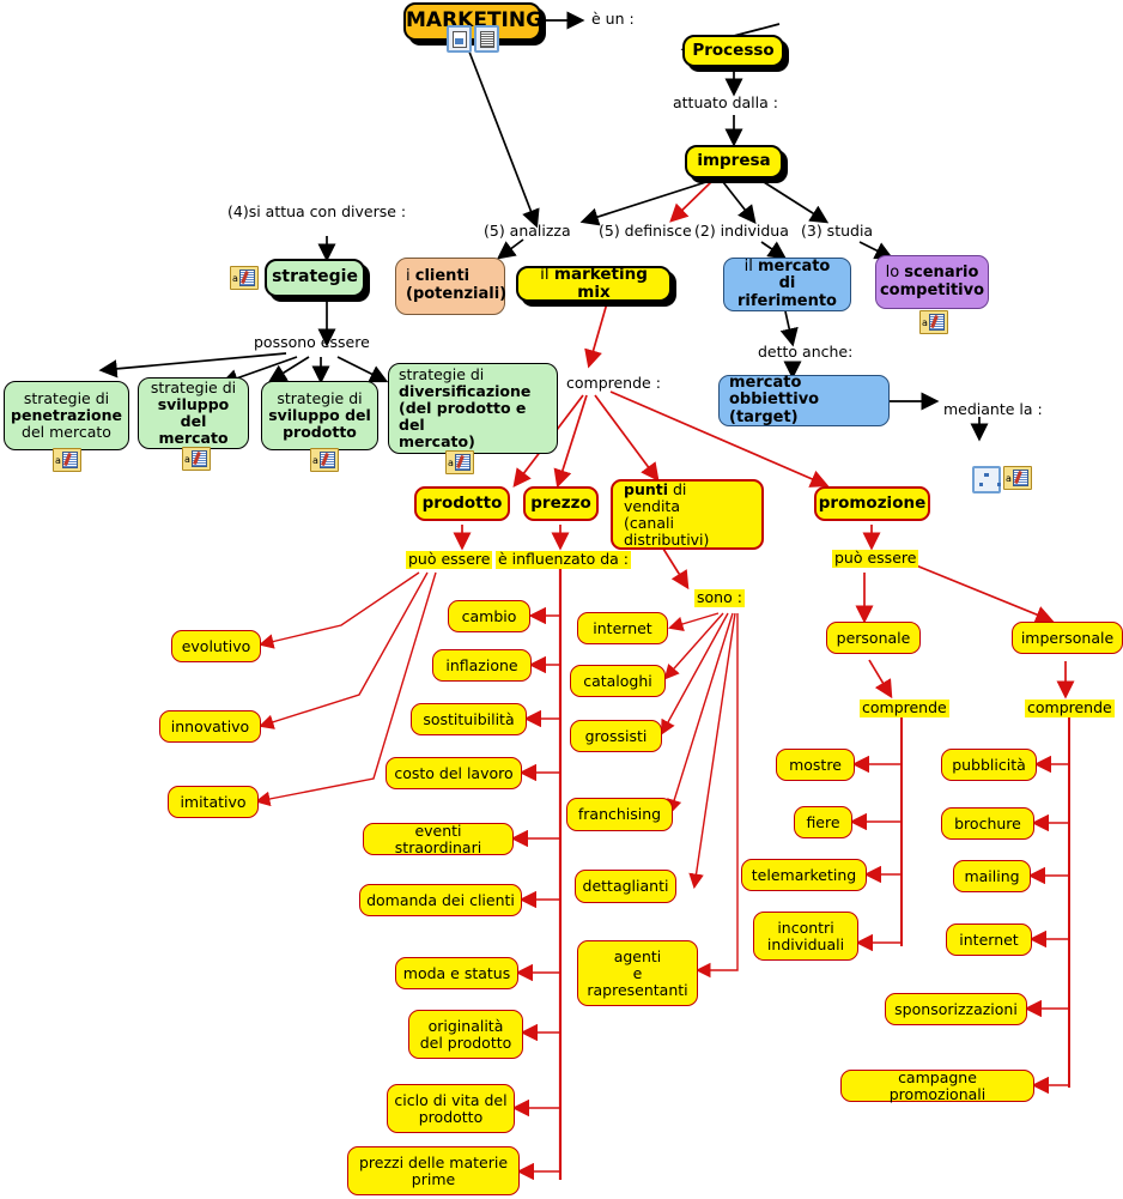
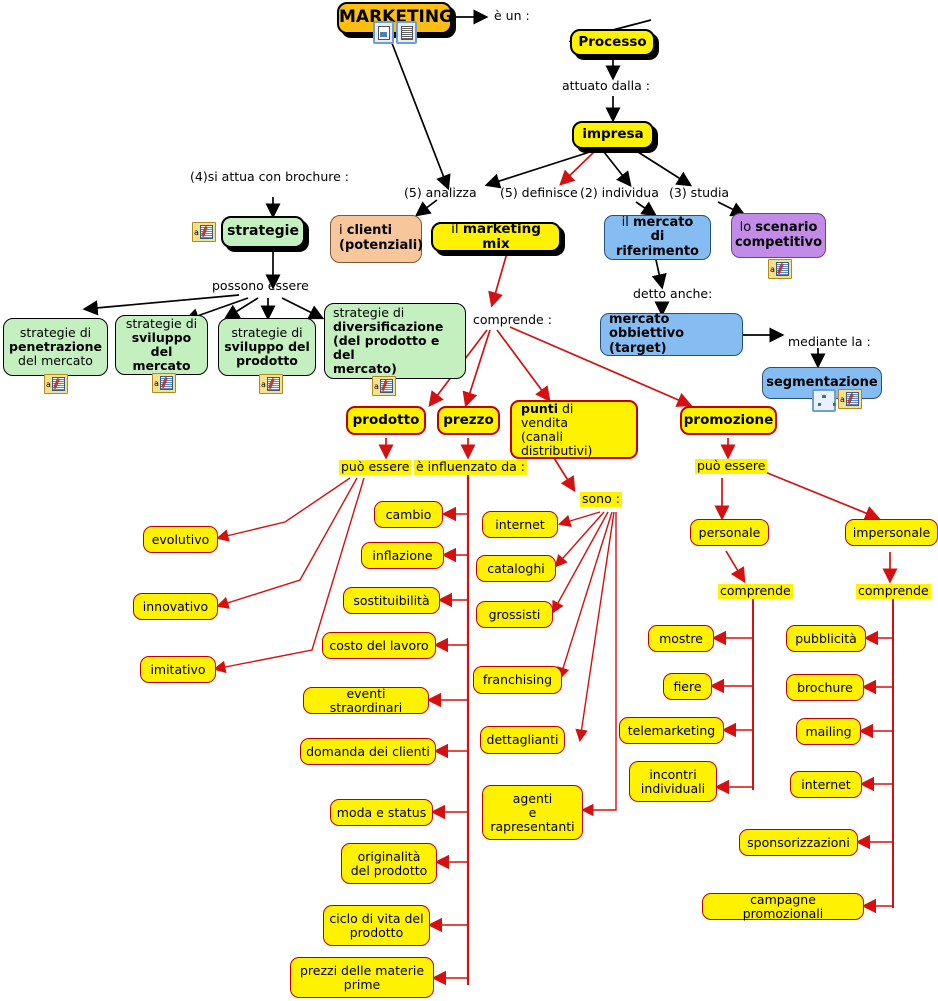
  MARKETING
  Processo
  impresa
  strategie
  a
  i clienti
  (potenziali)
  il marketing mix
  il mercato
  di riferimento
  lo scenario
  competitivo
  a
  mercato obbiettivo
  (target)
+ segmentazione
  a
  strategie di
  penetrazione
  del mercato
  a
  strategie di
  sviluppo
  del mercato
  a
  strategie di
  sviluppo del
  prodotto
  a
  strategie di
  diversificazione
  (del prodotto e del
  mercato)
  a
  prodotto
  prezzo
  punti di
  vendita
  (canali distributivi)
  promozione
  evolutivo
  innovativo
  imitativo
  cambio
  inflazione
  sostituibilità
  costo del lavoro
  eventi straordinari
  domanda dei clienti
  moda e status
  originalità
  del prodotto
  ciclo di vita del
  prodotto
  prezzi delle materie
  prime
  internet
  cataloghi
  grossisti
  franchising
  dettaglianti
  agenti
  e
  rapresentanti
  personale
  impersonale
  mostre
  fiere
  telemarketing
  incontri
  individuali
  pubblicità
  brochure
  mailing
  internet
  sponsorizzazioni
  campagne promozionali
  è un :
  attuato dalla :
- (4)si attua con diverse :
+ (4)si attua con brochure :
  (5) analizza
  (5) definisce
  (2) individua
  (3) studia
  detto anche:
  mediante la :
  possono essere
  comprende :
  può essere
  è influenzato da :
  sono :
  può essere
  comprende
  comprende
